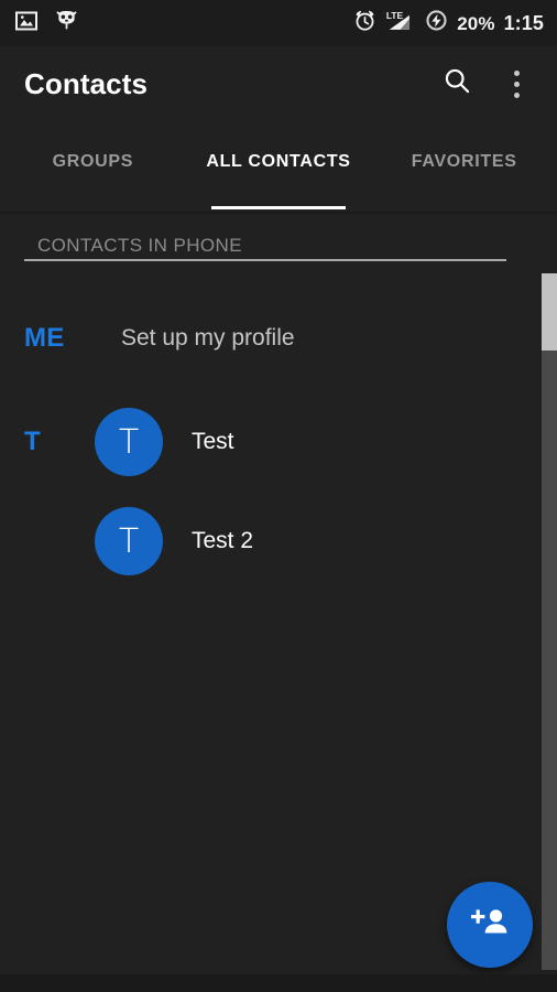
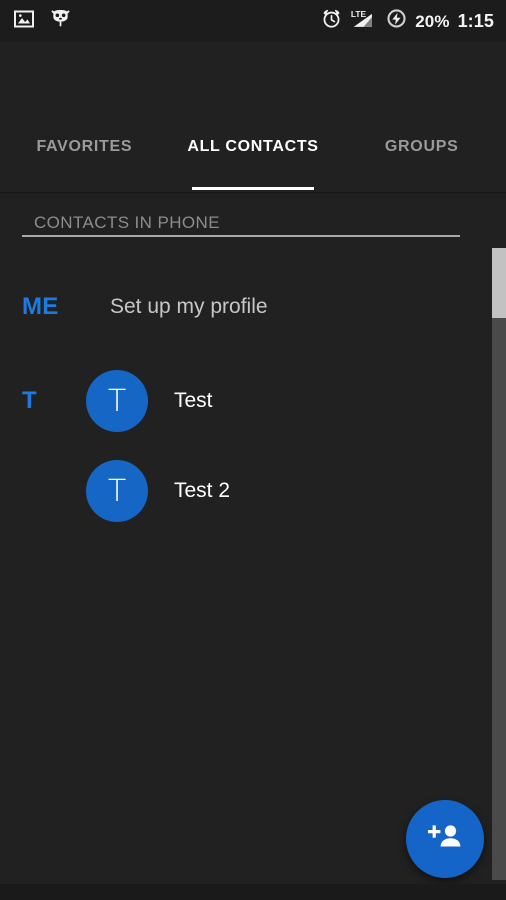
  LTE
  20%
  1:15
- Contacts
- GROUPS
+ FAVORITES
  ALL CONTACTS
- FAVORITES
+ GROUPS
  CONTACTS IN PHONE
  ME
  Set up my profile
  T
  T
  Test
  T
  Test 2
